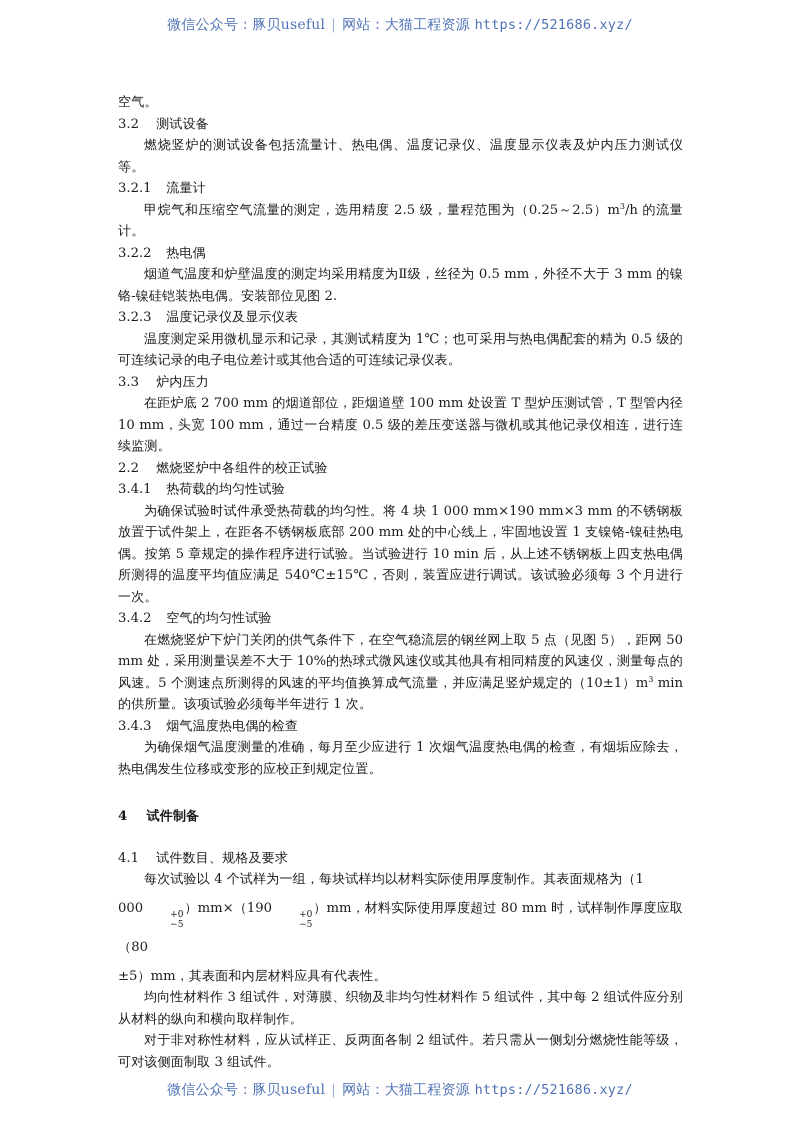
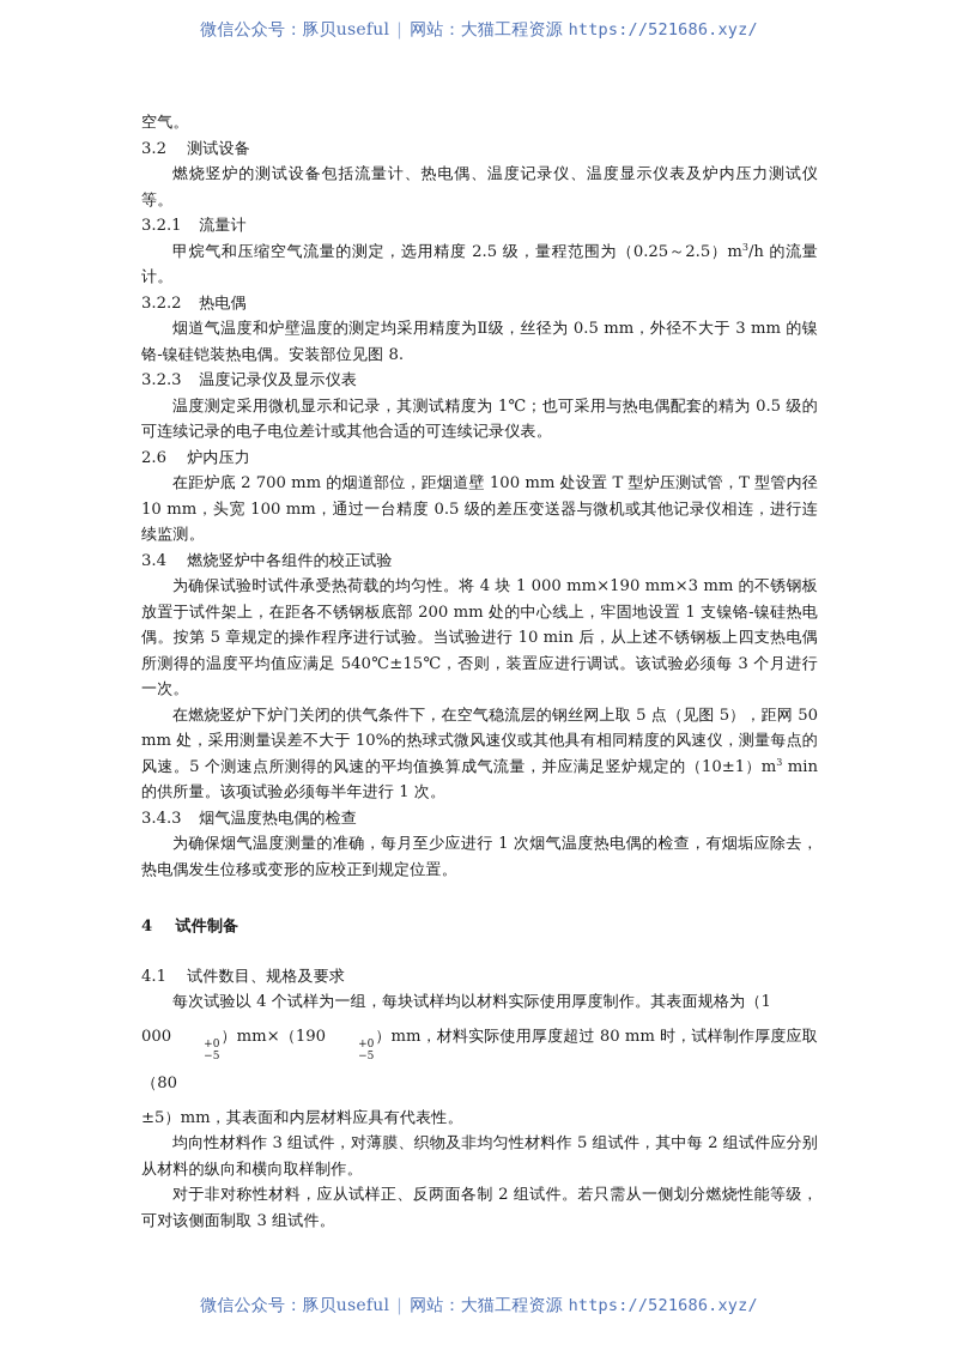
  微信公众号：豚贝useful | 网站：大猫工程资源 https://521686.xyz/
  空气。
  3.2 测试设备
  燃烧竖炉的测试设备包括流量计、热电偶、温度记录仪、温度显示仪表及炉内压力测试仪等。
  3.2.1 流量计
  甲烷气和压缩空气流量的测定，选用精度 2.5 级，量程范围为（0.25～2.5）m3/h 的流量计。
  3.2.2 热电偶
- 烟道气温度和炉壁温度的测定均采用精度为Ⅱ级，丝径为 0.5 mm，外径不大于 3 mm 的镍铬-镍硅铠装热电偶。安装部位见图 2.
+ 烟道气温度和炉壁温度的测定均采用精度为Ⅱ级，丝径为 0.5 mm，外径不大于 3 mm 的镍铬-镍硅铠装热电偶。安装部位见图 8.
  3.2.3 温度记录仪及显示仪表
  温度测定采用微机显示和记录，其测试精度为 1℃；也可采用与热电偶配套的精为 0.5 级的可连续记录的电子电位差计或其他合适的可连续记录仪表。
- 3.3 炉内压力
+ 2.6 炉内压力
  在距炉底 2 700 mm 的烟道部位，距烟道壁 100 mm 处设置 T 型炉压测试管，T 型管内径 10 mm，头宽 100 mm，通过一台精度 0.5 级的差压变送器与微机或其他记录仪相连，进行连续监测。
- 2.2 燃烧竖炉中各组件的校正试验
+ 3.4 燃烧竖炉中各组件的校正试验
- 3.4.1 热荷载的均匀性试验
  为确保试验时试件承受热荷载的均匀性。将 4 块 1 000 mm×190 mm×3 mm 的不锈钢板放置于试件架上，在距各不锈钢板底部 200 mm 处的中心线上，牢固地设置 1 支镍铬-镍硅热电偶。按第 5 章规定的操作程序进行试验。当试验进行 10 min 后，从上述不锈钢板上四支热电偶所测得的温度平均值应满足 540℃±15℃，否则，装置应进行调试。该试验必须每 3 个月进行一次。
- 3.4.2 空气的均匀性试验
  在燃烧竖炉下炉门关闭的供气条件下，在空气稳流层的钢丝网上取 5 点（见图 5），距网 50 mm 处，采用测量误差不大于 10%的热球式微风速仪或其他具有相同精度的风速仪，测量每点的风速。5 个测速点所测得的风速的平均值换算成气流量，并应满足竖炉规定的（10±1）m3 min 的供所量。该项试验必须每半年进行 1 次。
  3.4.3 烟气温度热电偶的检查
  为确保烟气温度测量的准确，每月至少应进行 1 次烟气温度热电偶的检查，有烟垢应除去，热电偶发生位移或变形的应校正到规定位置。
  4 试件制备
  4.1 试件数目、规格及要求
  每次试验以 4 个试样为一组，每块试样均以材料实际使用厚度制作。其表面规格为（1
  000
  +0
  −5
  ）mm×（190
  +0
  −5
  ）mm，材料实际使用厚度超过 80 mm 时，试样制作厚度应取（80
  ±5）mm，其表面和内层材料应具有代表性。
  均向性材料作 3 组试件，对薄膜、织物及非均匀性材料作 5 组试件，其中每 2 组试件应分别从材料的纵向和横向取样制作。
  对于非对称性材料，应从试样正、反两面各制 2 组试件。若只需从一侧划分燃烧性能等级，可对该侧面制取 3 组试件。
  微信公众号：豚贝useful | 网站：大猫工程资源 https://521686.xyz/
